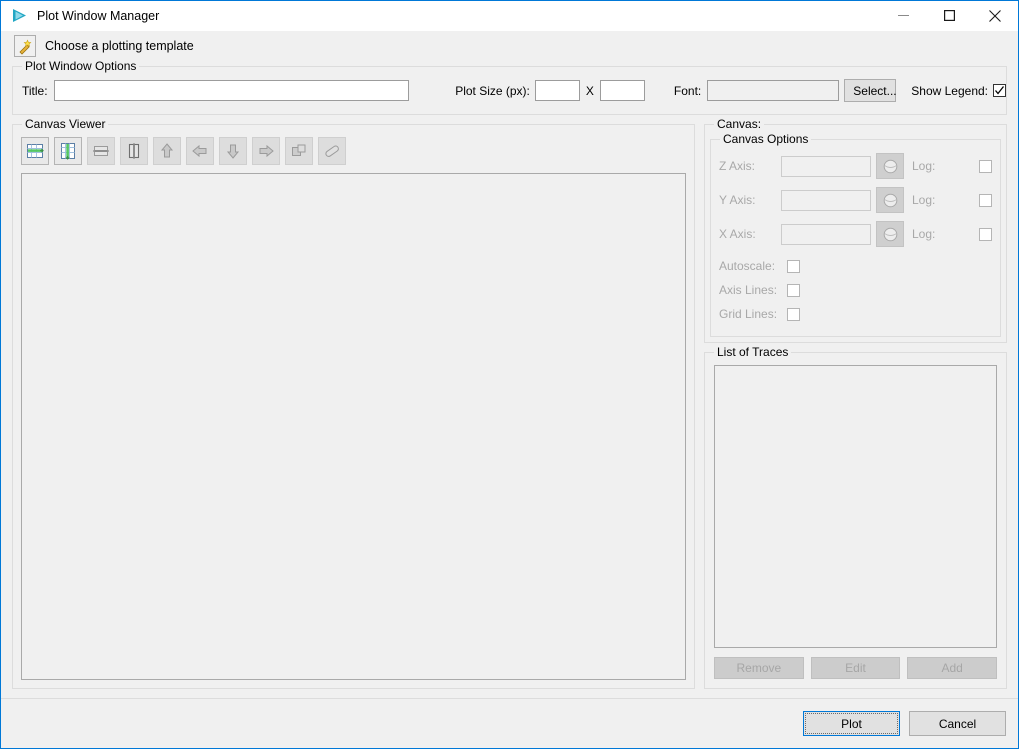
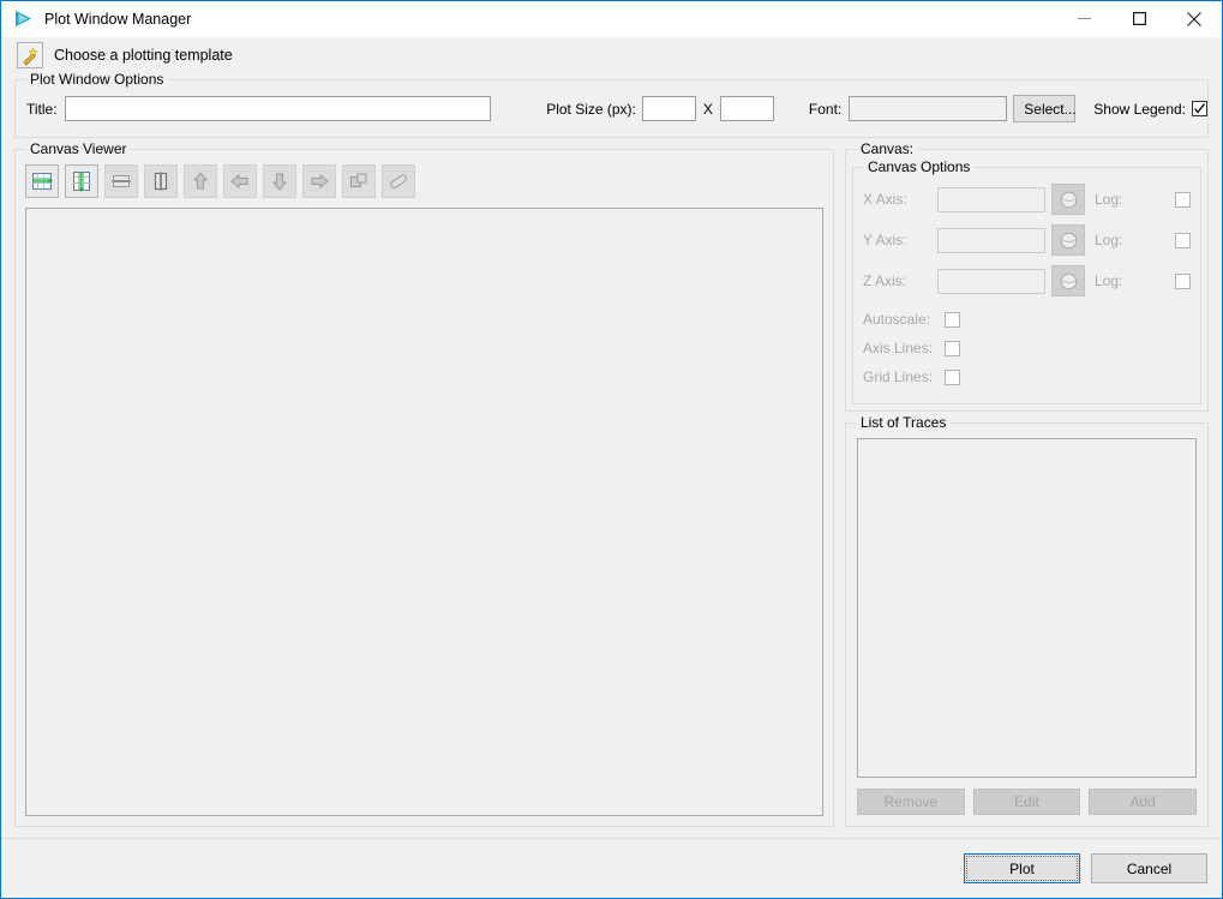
  Plot Window Manager
  Choose a plotting template
  Plot Window Options
  Title:
  Plot Size (px):
  X
  Font:
  Select...
  Show Legend:
  Canvas Viewer
  Canvas:
  Canvas Options
- Z Axis:
+ X Axis:
  Log:
  Y Axis:
  Log:
- X Axis:
+ Z Axis:
  Log:
  Autoscale:
  Axis Lines:
  Grid Lines:
  List of Traces
  Remove
  Edit
  Add
  Plot
  Cancel
